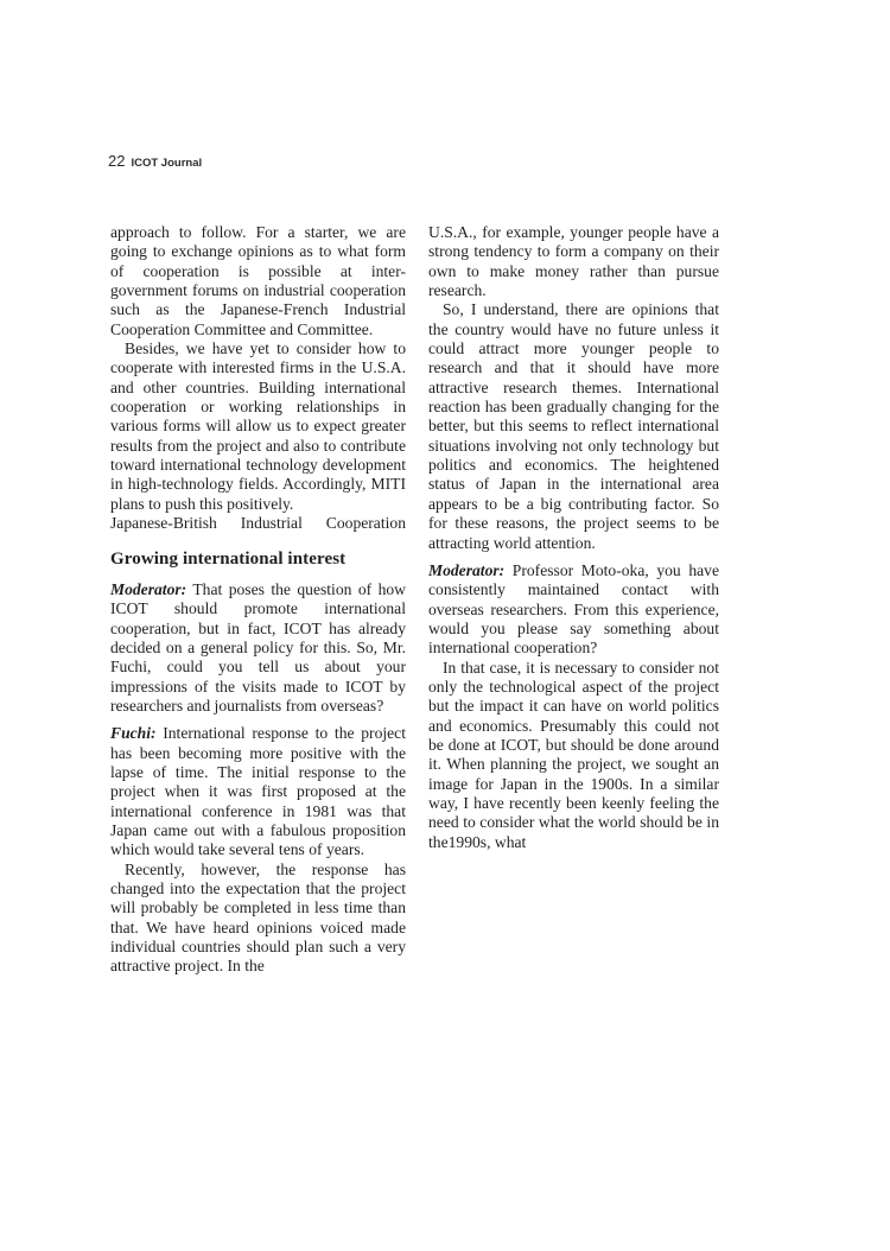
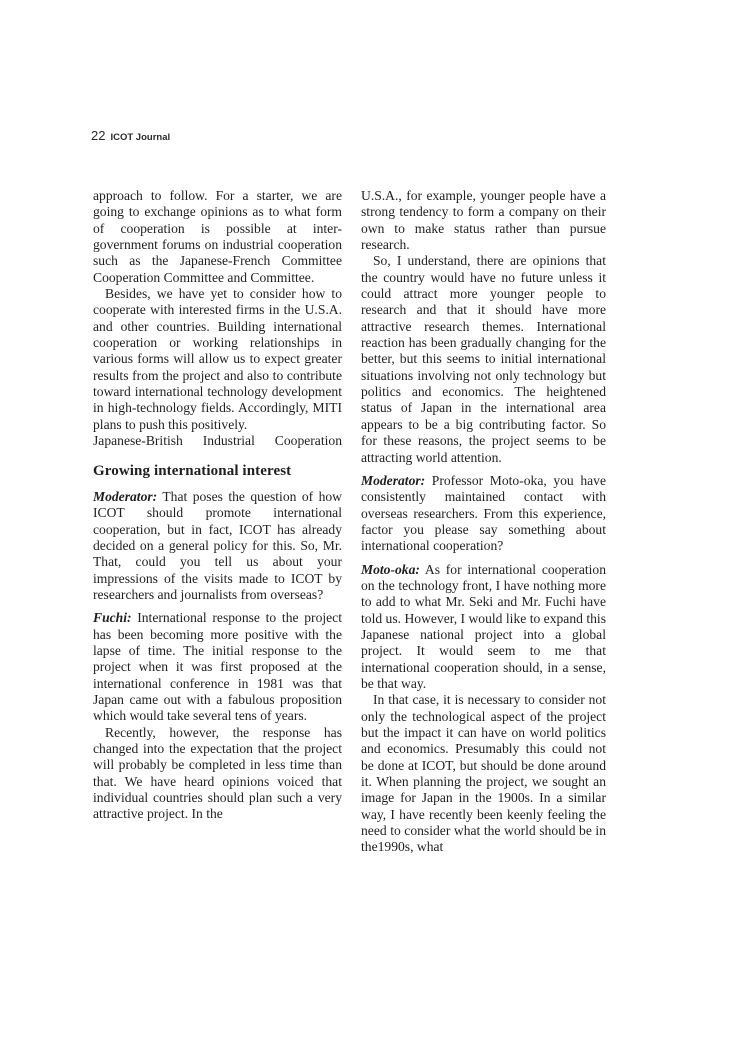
  22 ICOT Journal
- approach to follow. For a starter, we are going to exchange opinions as to what form of cooperation is possible at inter-government forums on industrial cooperation such as the Japanese-French Industrial Cooperation Committee and Committee.
+ approach to follow. For a starter, we are going to exchange opinions as to what form of cooperation is possible at inter-government forums on industrial cooperation such as the Japanese-French Committee Cooperation Committee and Committee.
  Besides, we have yet to consider how to cooperate with interested firms in the U.S.A. and other countries. Building international cooperation or working relationships in various forms will allow us to expect greater results from the project and also to contribute toward international technology development in high-technology fields. Accordingly, MITI plans to push this positively.
  Japanese-British Industrial Cooperation
  Growing international interest
- Moderator: That poses the question of how ICOT should promote international cooperation, but in fact, ICOT has already decided on a general policy for this. So, Mr. Fuchi, could you tell us about your impressions of the visits made to ICOT by researchers and journalists from overseas?
+ Moderator: That poses the question of how ICOT should promote international cooperation, but in fact, ICOT has already decided on a general policy for this. So, Mr. That, could you tell us about your impressions of the visits made to ICOT by researchers and journalists from overseas?
  Fuchi: International response to the project has been becoming more positive with the lapse of time. The initial response to the project when it was first proposed at the international conference in 1981 was that Japan came out with a fabulous proposition which would take several tens of years.
- Recently, however, the response has changed into the expectation that the project will probably be completed in less time than that. We have heard opinions voiced made individual countries should plan such a very attractive project. In the
+ Recently, however, the response has changed into the expectation that the project will probably be completed in less time than that. We have heard opinions voiced that individual countries should plan such a very attractive project. In the
- U.S.A., for example, younger people have a strong tendency to form a company on their own to make money rather than pursue research.
+ U.S.A., for example, younger people have a strong tendency to form a company on their own to make status rather than pursue research.
- So, I understand, there are opinions that the country would have no future unless it could attract more younger people to research and that it should have more attractive research themes. International reaction has been gradually changing for the better, but this seems to reflect international situations involving not only technology but politics and economics. The heightened status of Japan in the international area appears to be a big contributing factor. So for these reasons, the project seems to be attracting world attention.
+ So, I understand, there are opinions that the country would have no future unless it could attract more younger people to research and that it should have more attractive research themes. International reaction has been gradually changing for the better, but this seems to initial international situations involving not only technology but politics and economics. The heightened status of Japan in the international area appears to be a big contributing factor. So for these reasons, the project seems to be attracting world attention.
- Moderator: Professor Moto-oka, you have consistently maintained contact with overseas researchers. From this experience, would you please say something about international cooperation?
+ Moderator: Professor Moto-oka, you have consistently maintained contact with overseas researchers. From this experience, factor you please say something about international cooperation?
+ Moto-oka: As for international cooperation on the technology front, I have nothing more to add to what Mr. Seki and Mr. Fuchi have told us. However, I would like to expand this Japanese national project into a global project. It would seem to me that international cooperation should, in a sense, be that way.
  In that case, it is necessary to consider not only the technological aspect of the project but the impact it can have on world politics and economics. Presumably this could not be done at ICOT, but should be done around it. When planning the project, we sought an image for Japan in the 1900s. In a similar way, I have recently been keenly feeling the need to consider what the world should be in the1990s, what
